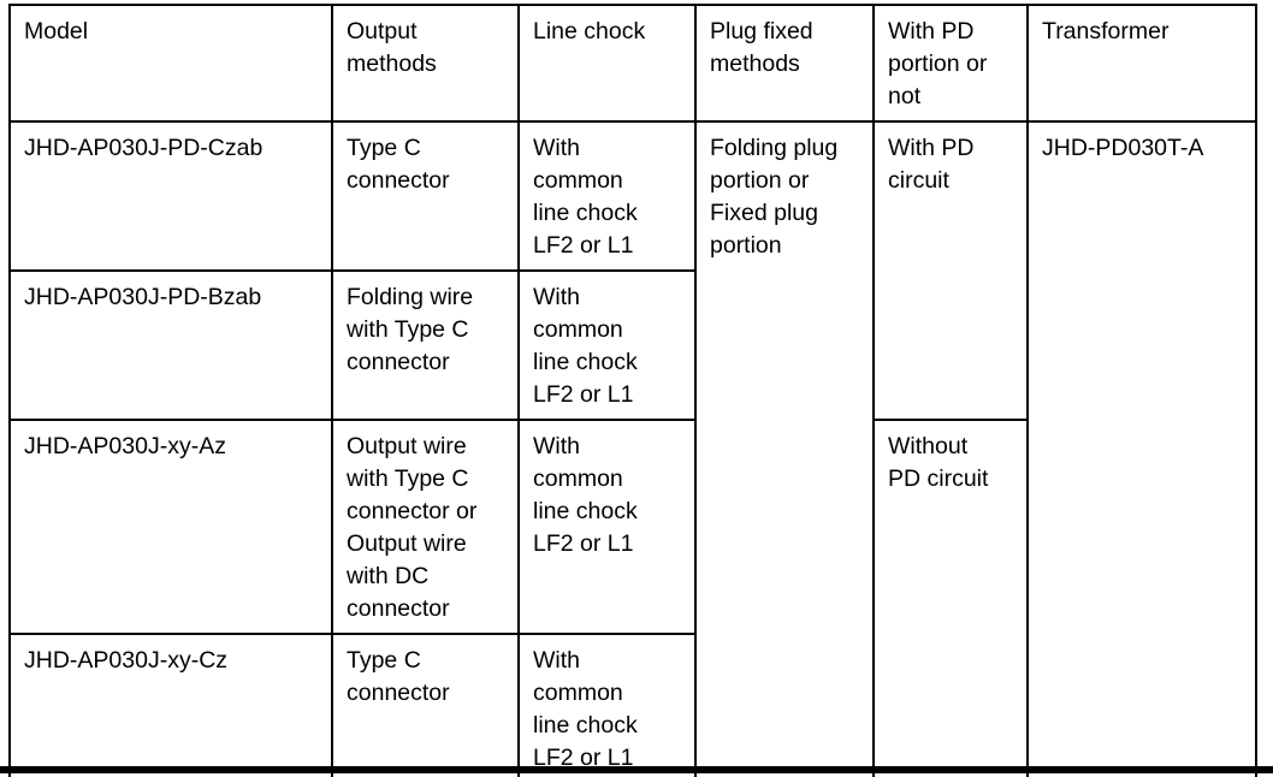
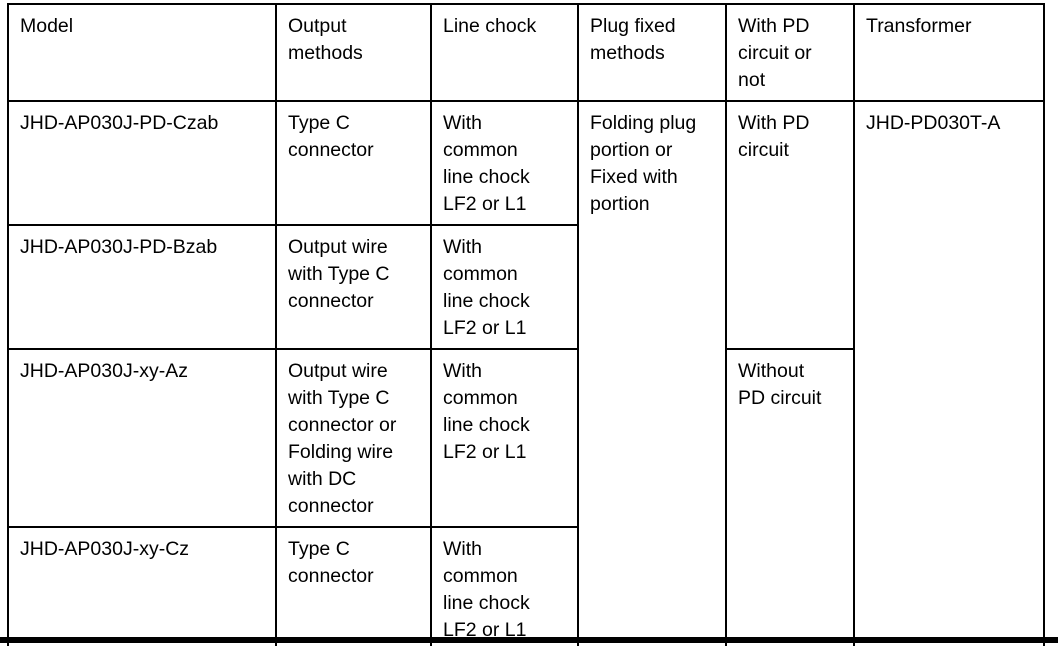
- Model	Output methods	Line chock	Plug fixed methods	With PD portion or not	Transformer
+ Model	Output methods	Line chock	Plug fixed methods	With PD circuit or not	Transformer
- JHD-AP030J-PD-Czab	Type C connector	With common line chock LF2 or L1	Folding plug portion or Fixed plug portion	With PD circuit	JHD-PD030T-A
+ JHD-AP030J-PD-Czab	Type C connector	With common line chock LF2 or L1	Folding plug portion or Fixed with portion	With PD circuit	JHD-PD030T-A
- JHD-AP030J-PD-Bzab	Folding wire with Type C connector	With common line chock LF2 or L1
+ JHD-AP030J-PD-Bzab	Output wire with Type C connector	With common line chock LF2 or L1
- JHD-AP030J-xy-Az	Output wire with Type C connector or Output wire with DC connector	With common line chock LF2 or L1	Without PD circuit
+ JHD-AP030J-xy-Az	Output wire with Type C connector or Folding wire with DC connector	With common line chock LF2 or L1	Without PD circuit
  JHD-AP030J-xy-Cz	Type C connector	With common line chock LF2 or L1
